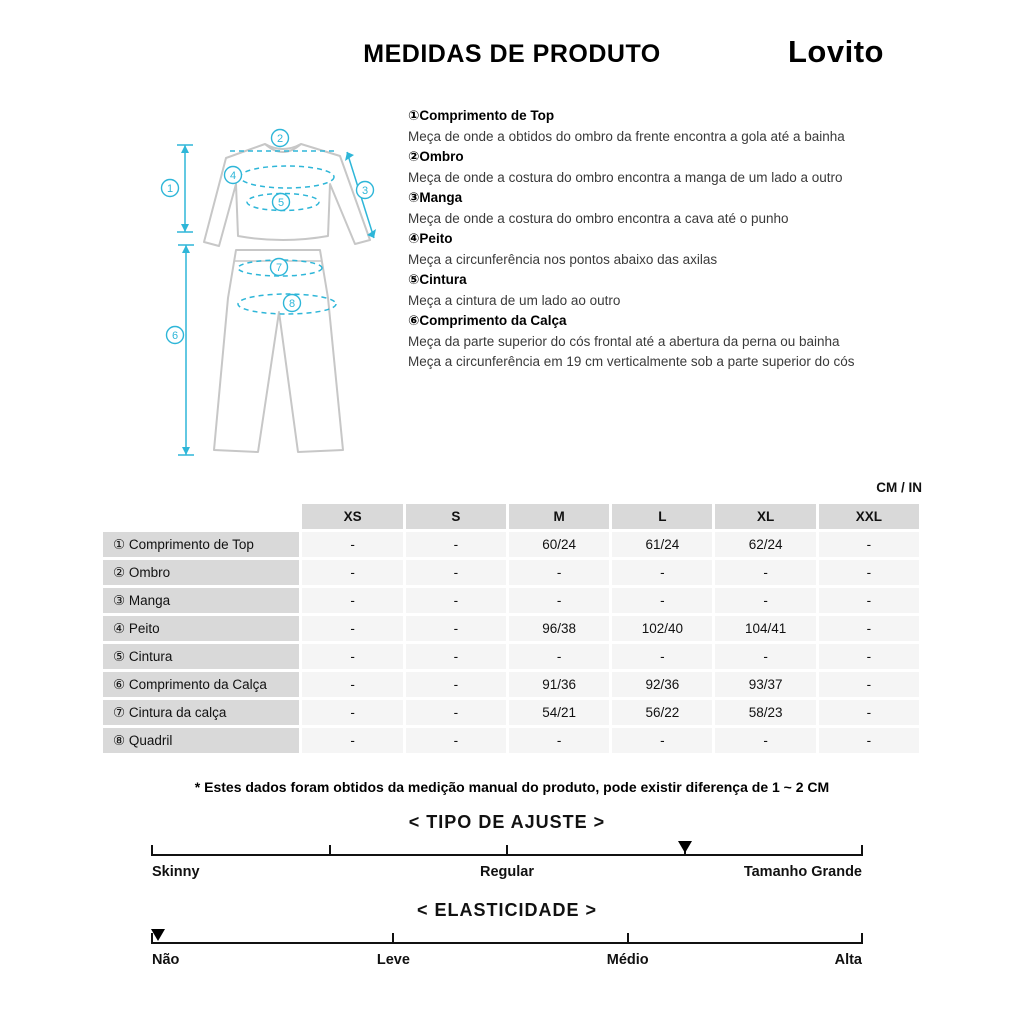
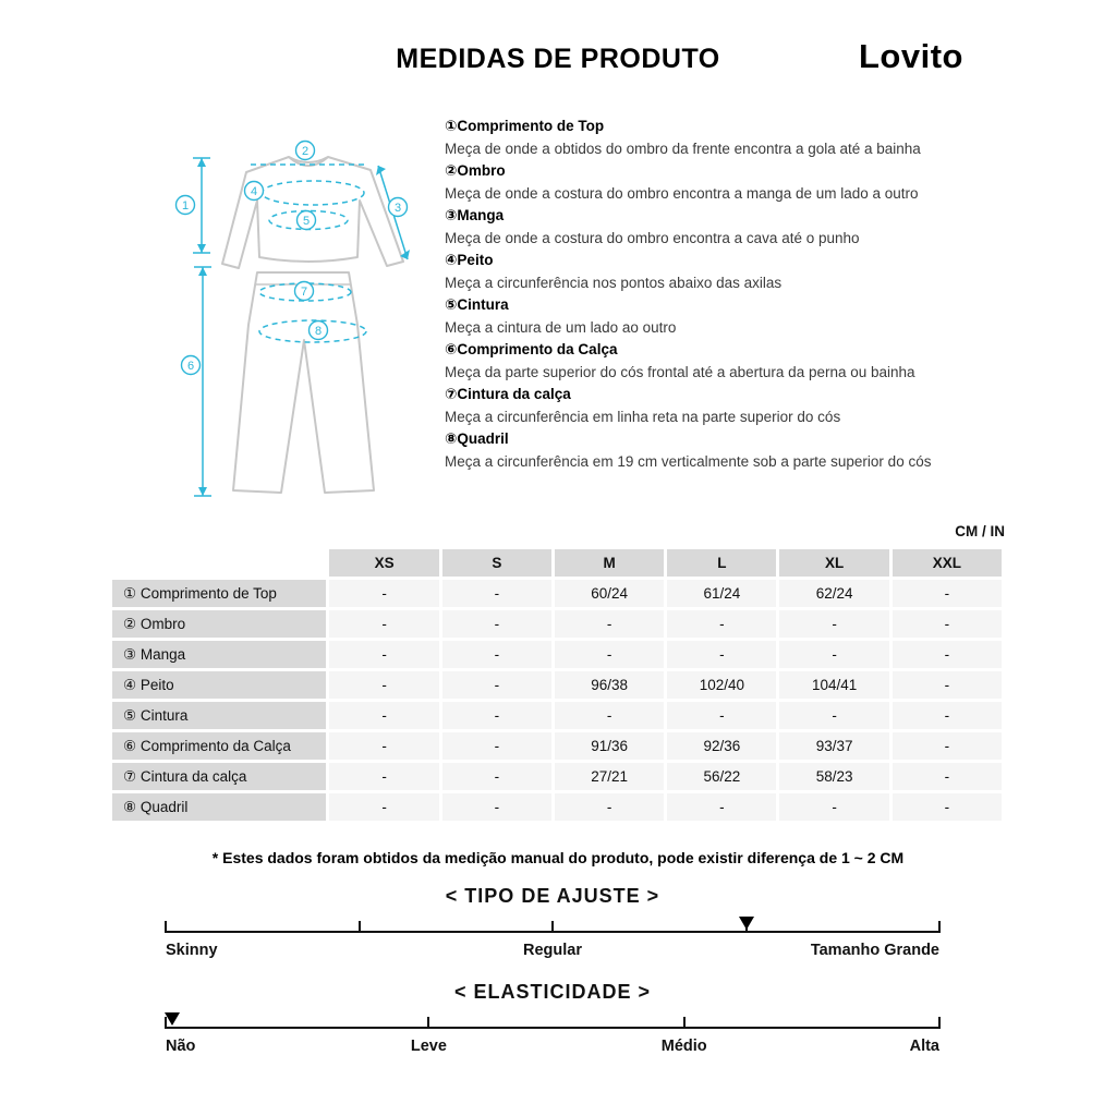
  MEDIDAS DE PRODUTO
  Lovito
  1
  2
  3
  4
  5
  6
  7
  8
  ①Comprimento de Top
  Meça de onde a obtidos do ombro da frente encontra a gola até a bainha
  ②Ombro
  Meça de onde a costura do ombro encontra a manga de um lado a outro
  ③Manga
  Meça de onde a costura do ombro encontra a cava até o punho
  ④Peito
  Meça a circunferência nos pontos abaixo das axilas
  ⑤Cintura
  Meça a cintura de um lado ao outro
  ⑥Comprimento da Calça
  Meça da parte superior do cós frontal até a abertura da perna ou bainha
+ ⑦Cintura da calça
+ Meça a circunferência em linha reta na parte superior do cós
+ ⑧Quadril
  Meça a circunferência em 19 cm verticalmente sob a parte superior do cós
  CM / IN
  	XS	S	M	L	XL	XXL
  ① Comprimento de Top	-	-	60/24	61/24	62/24	-
  ② Ombro	-	-	-	-	-	-
  ③ Manga	-	-	-	-	-	-
  ④ Peito	-	-	96/38	102/40	104/41	-
  ⑤ Cintura	-	-	-	-	-	-
  ⑥ Comprimento da Calça	-	-	91/36	92/36	93/37	-
- ⑦ Cintura da calça	-	-	54/21	56/22	58/23	-
+ ⑦ Cintura da calça	-	-	27/21	56/22	58/23	-
  ⑧ Quadril	-	-	-	-	-	-
  * Estes dados foram obtidos da medição manual do produto, pode existir diferença de 1 ~ 2 CM
  < TIPO DE AJUSTE >
  Skinny
  Regular
  Tamanho Grande
  < ELASTICIDADE >
  Não
  Leve
  Médio
  Alta
